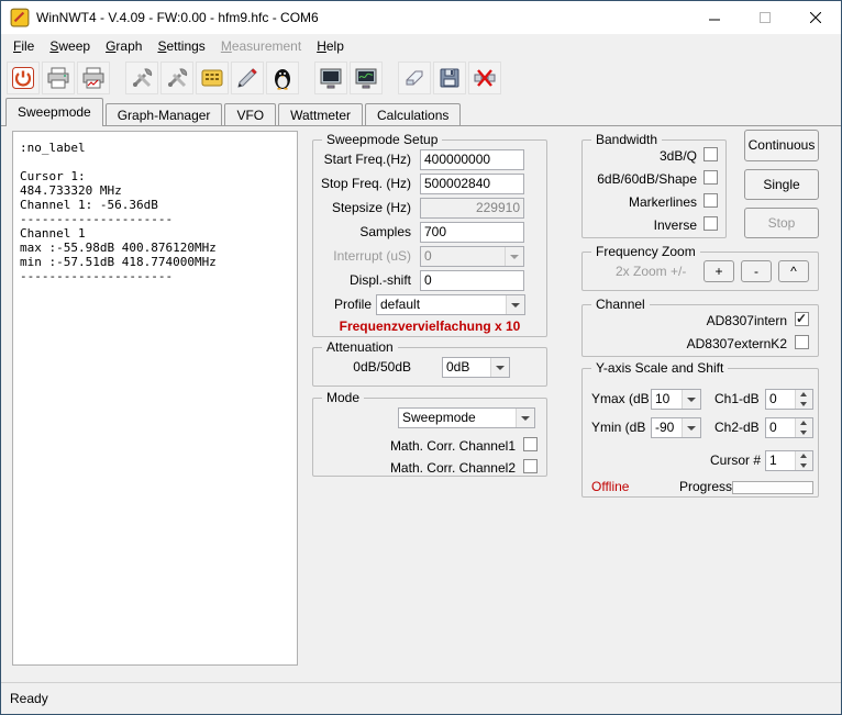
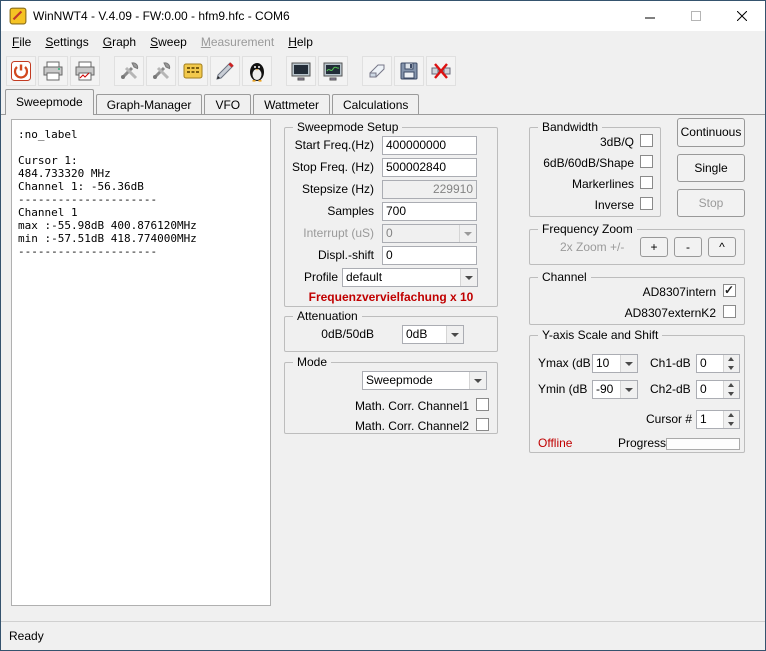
  WinNWT4 - V.4.09 - FW:0.00 - hfm9.hfc - COM6
  File
- Sweep
+ Settings
  Graph
- Settings
+ Sweep
  Measurement
  Help
  Sweepmode
  Graph-Manager
  VFO
  Wattmeter
  Calculations
  :no_label
  Cursor 1:
  484.733320 MHz
  Channel 1: -56.36dB
  ---------------------
  Channel 1
  max :-55.98dB 400.876120MHz
  min :-57.51dB 418.774000MHz
  ---------------------
  Sweepmode Setup
  Start Freq.(Hz)
  400000000
  Stop Freq. (Hz)
  500002840
  Stepsize (Hz)
  229910
  Samples
  700
  Interrupt (uS)
  0
  Displ.-shift
  0
  Profile
  default
  Frequenzvervielfachung x 10
  Attenuation
  0dB/50dB
  0dB
  Mode
  Sweepmode
  Math. Corr. Channel1
  Math. Corr. Channel2
  Bandwidth
  3dB/Q
  6dB/60dB/Shape
  Markerlines
  Inverse
  Continuous
  Single
  Stop
  Frequency Zoom
  2x Zoom +/-
  +
  -
  ^
  Channel
  AD8307intern
  AD8307externK2
  Y-axis Scale and Shift
  Ymax (dB
  10
  Ch1-dB
  0
  Ymin (dB
  -90
  Ch2-dB
  0
  Cursor #
  1
  Offline
  Progress
  Ready
